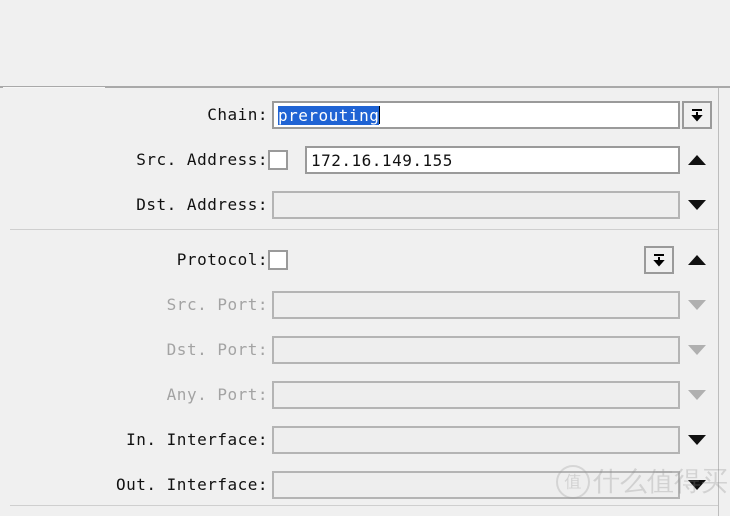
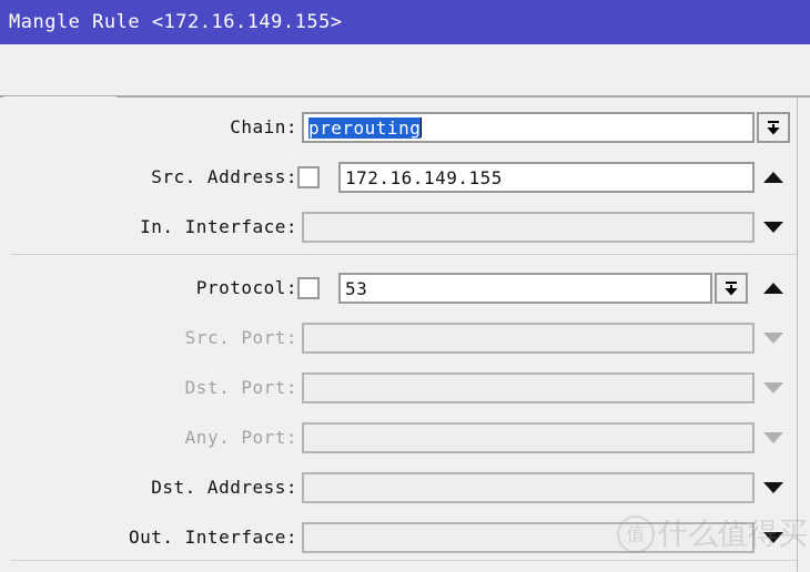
+ Mangle Rule <172.16.149.155>
  Chain:
  prerouting
  Src. Address:
  172.16.149.155
- Dst. Address:
+ In. Interface:
  Protocol:
+ 53
  Src. Port:
  Dst. Port:
  Any. Port:
- In. Interface:
+ Dst. Address:
  Out. Interface:
  值
  什么值得买
